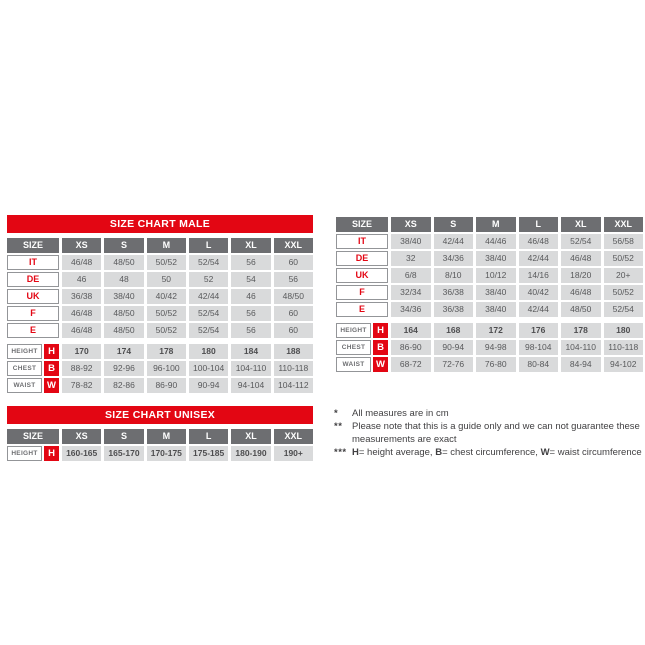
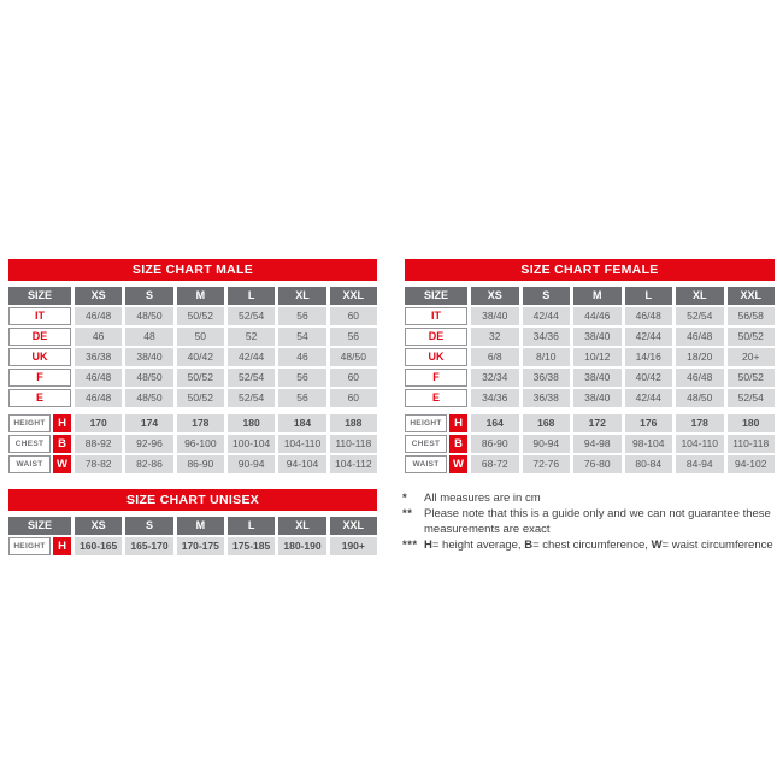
  SIZE CHART MALE
  SIZE
  XS
  S
  M
  L
  XL
  XXL
  IT
  46/48
  48/50
  50/52
  52/54
  56
  60
  DE
  46
  48
  50
  52
  54
  56
  UK
  36/38
  38/40
  40/42
  42/44
  46
  48/50
  F
  46/48
  48/50
  50/52
  52/54
  56
  60
  E
  46/48
  48/50
  50/52
  52/54
  56
  60
  H
  170
  174
  178
  180
  184
  188
  B
  88-92
  92-96
  96-100
  100-104
  104-110
  110-118
  W
  78-82
  82-86
  86-90
  90-94
  94-104
  104-112
+ SIZE CHART FEMALE
  SIZE
  XS
  S
  M
  L
  XL
  XXL
  IT
  38/40
  42/44
  44/46
  46/48
  52/54
  56/58
  DE
  32
  34/36
  38/40
  42/44
  46/48
  50/52
  UK
  6/8
  8/10
  10/12
  14/16
  18/20
  20+
  F
  32/34
  36/38
  38/40
  40/42
  46/48
  50/52
  E
  34/36
  36/38
  38/40
  42/44
  48/50
  52/54
  H
  164
  168
  172
  176
  178
  180
  B
  86-90
  90-94
  94-98
  98-104
  104-110
  110-118
  W
  68-72
  72-76
  76-80
  80-84
  84-94
  94-102
  SIZE CHART UNISEX
  SIZE
  XS
  S
  M
  L
  XL
  XXL
  H
  160-165
  165-170
  170-175
  175-185
  180-190
  190+
  *
  All measures are in cm
  **
  Please note that this is a guide only and we can not guarantee these measurements are exact
  ***
  H= height average, B= chest circumference, W= waist circumference
